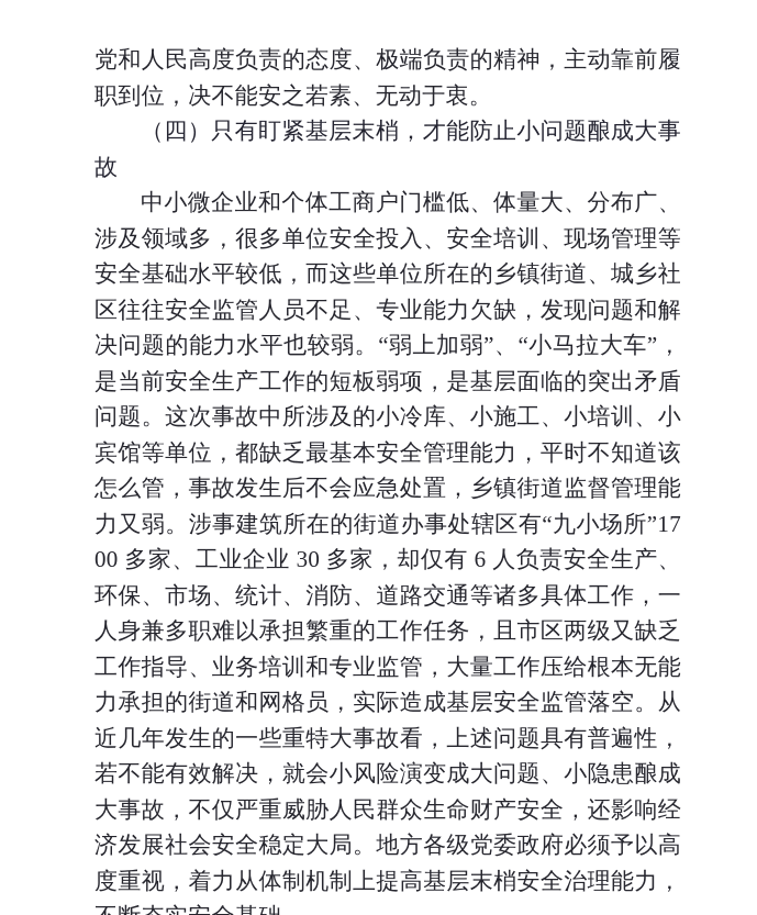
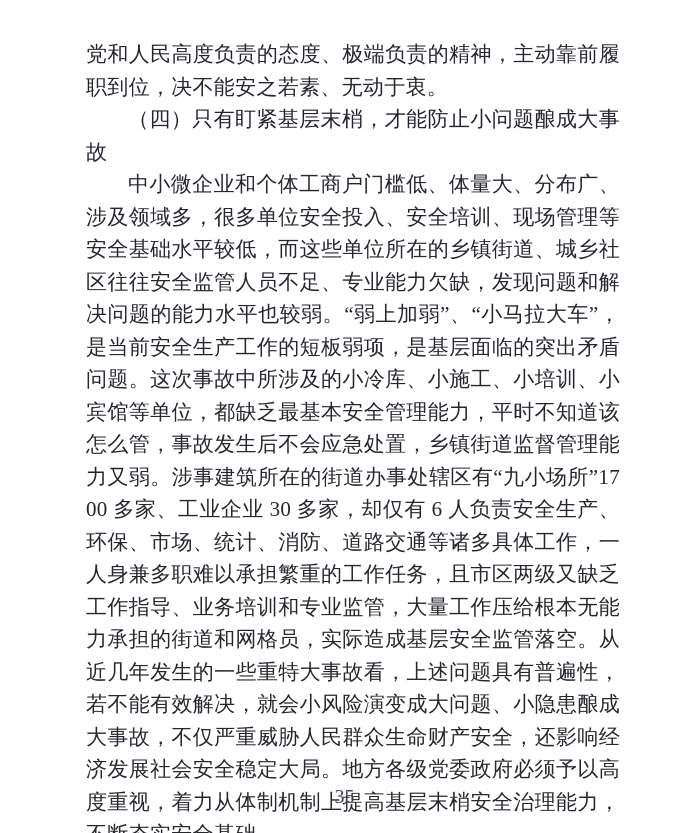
  党和人民高度负责的态度、极端负责的精神，主动靠前履职到位，决不能安之若素、无动于衷。
  （四）只有盯紧基层末梢，才能防止小问题酿成大事故
  中小微企业和个体工商户门槛低、体量大、分布广、涉及领域多，很多单位安全投入、安全培训、现场管理等安全基础水平较低，而这些单位所在的乡镇街道、城乡社区往往安全监管人员不足、专业能力欠缺，发现问题和解决问题的能力水平也较弱。“弱上加弱”、“小马拉大车”，是当前安全生产工作的短板弱项，是基层面临的突出矛盾问题。这次事故中所涉及的小冷库、小施工、小培训、小宾馆等单位，都缺乏最基本安全管理能力，平时不知道该怎么管，事故发生后不会应急处置，乡镇街道监督管理能力又弱。涉事建筑所在的街道办事处辖区有“九小场所”1700 多家、工业企业 30 多家，却仅有 6 人负责安全生产、环保、市场、统计、消防、道路交通等诸多具体工作，一人身兼多职难以承担繁重的工作任务，且市区两级又缺乏工作指导、业务培训和专业监管，大量工作压给根本无能力承担的街道和网格员，实际造成基层安全监管落空。从近几年发生的一些重特大事故看，上述问题具有普遍性，若不能有效解决，就会小风险演变成大问题、小隐患酿成大事故，不仅严重威胁人民群众生命财产安全，还影响经济发展社会安全稳定大局。地方各级党委政府必须予以高度重视，着力从体制机制上提高基层末梢安全治理能力，
+ 35
